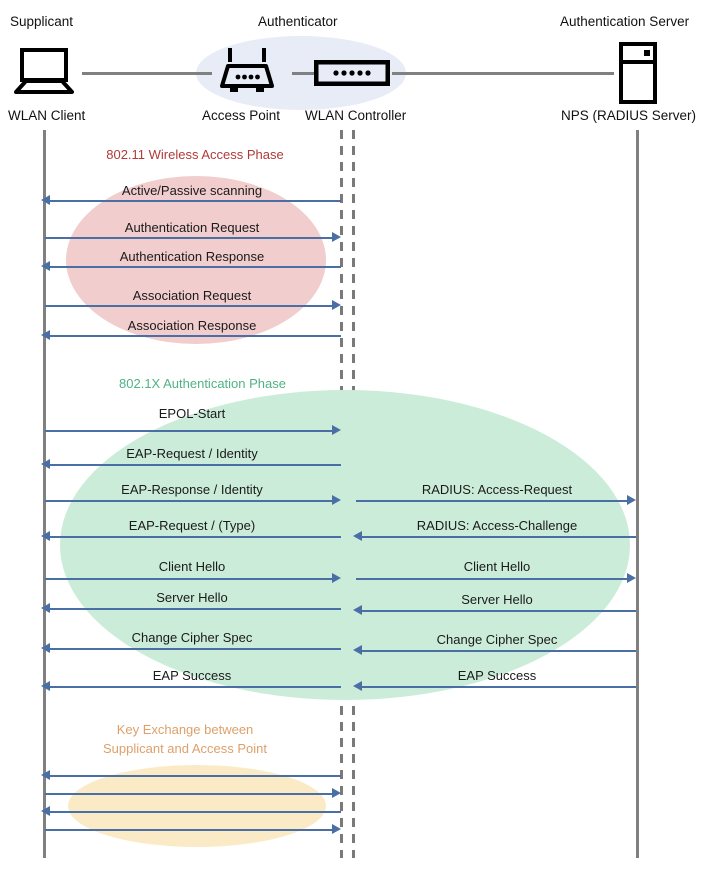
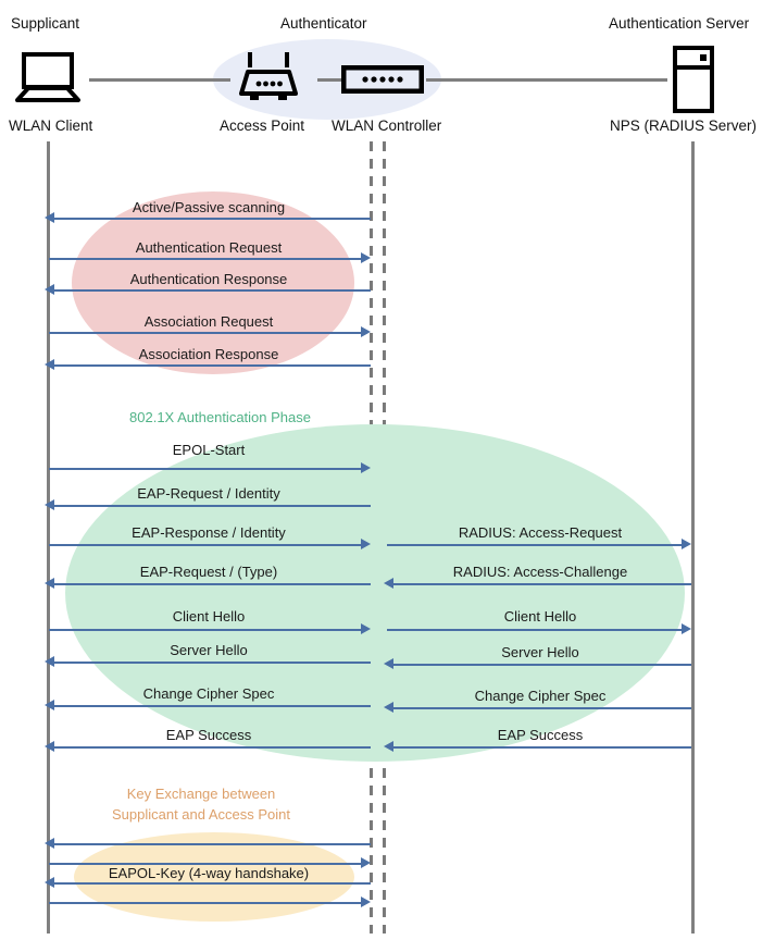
  Supplicant
  Authenticator
  Authentication Server
  WLAN Client
  Access Point
  WLAN Controller
  NPS (RADIUS Server)
- 802.11 Wireless Access Phase
  802.1X Authentication Phase
  Key Exchange between
  Supplicant and Access Point
  Active/Passive scanning
  Authentication Request
  Authentication Response
  Association Request
  Association Response
  EPOL-Start
  EAP-Request / Identity
  EAP-Response / Identity
  RADIUS: Access-Request
  EAP-Request / (Type)
  RADIUS: Access-Challenge
  Client Hello
  Client Hello
  Server Hello
  Server Hello
  Change Cipher Spec
  Change Cipher Spec
  EAP Success
  EAP Success
+ EAPOL-Key (4-way handshake)
